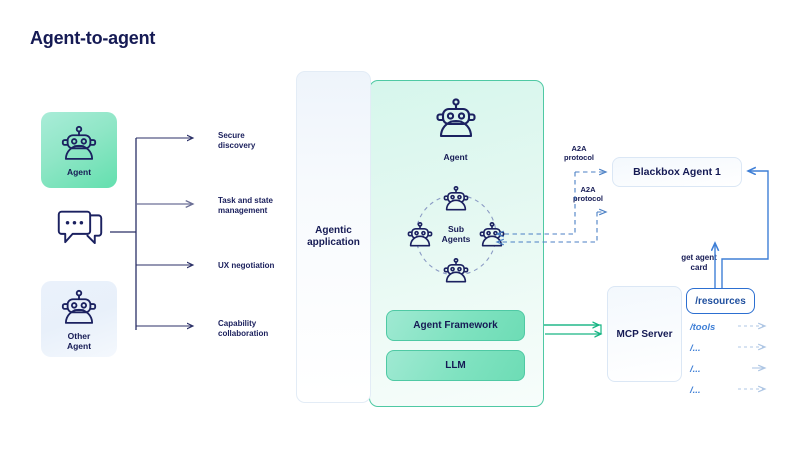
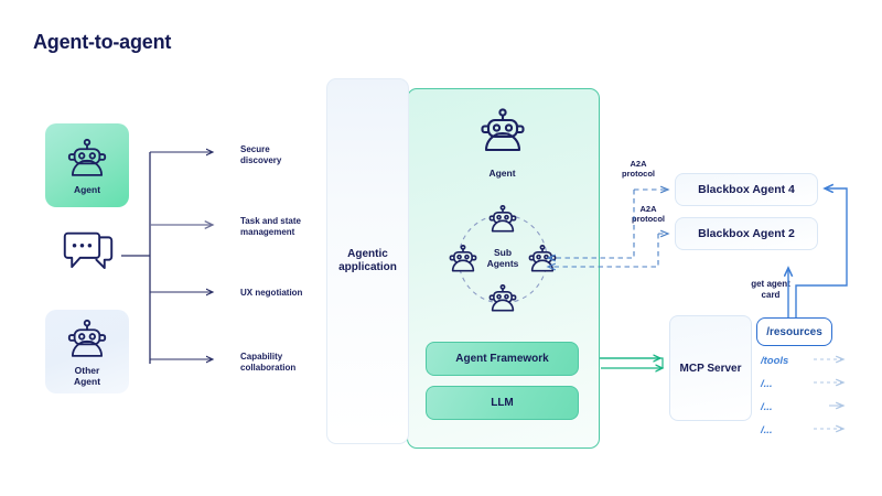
  Agent-to-agent
  Agent
  Other
  Agent
  Secure
  discovery
  Task and state
  management
  UX negotiation
  Capability
  collaboration
  Agent
  Sub
  Agents
  Agent Framework
  LLM
  Agentic
  application
- Blackbox Agent 1
+ Blackbox Agent 4
+ Blackbox Agent 2
  MCP Server
  /resources
  /tools
  /...
  /...
  /...
  get agen
  card
  A2A
  protocol
  A2A
  rotocol
